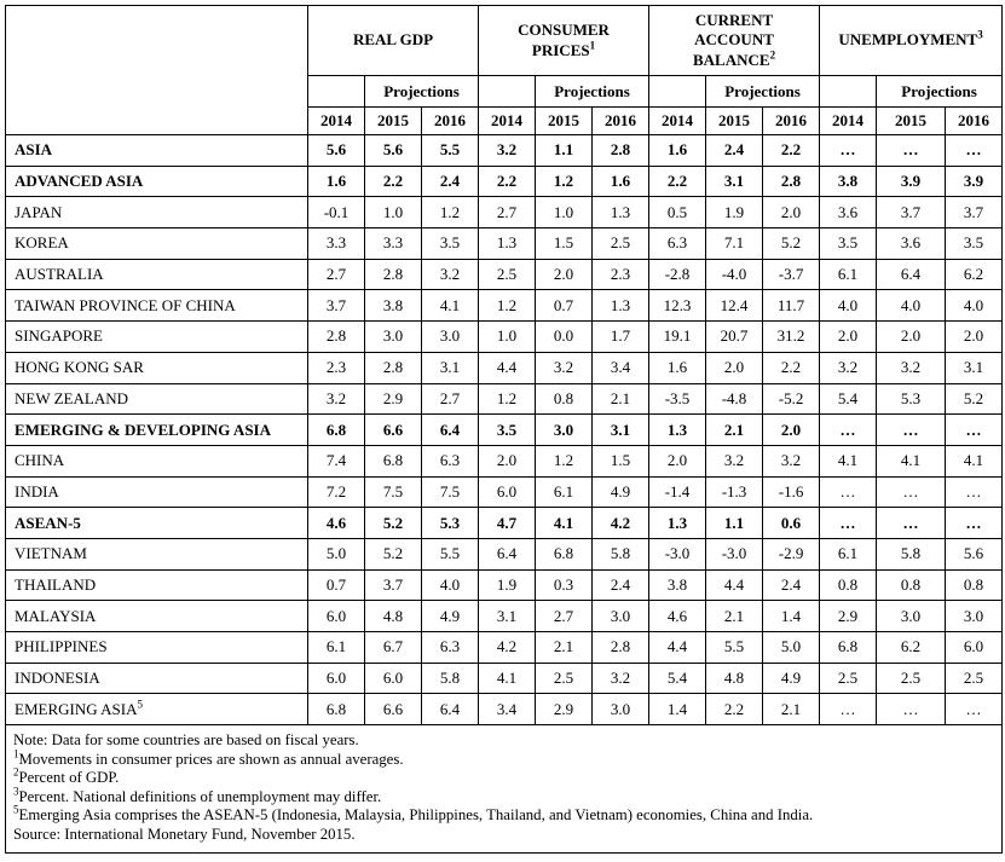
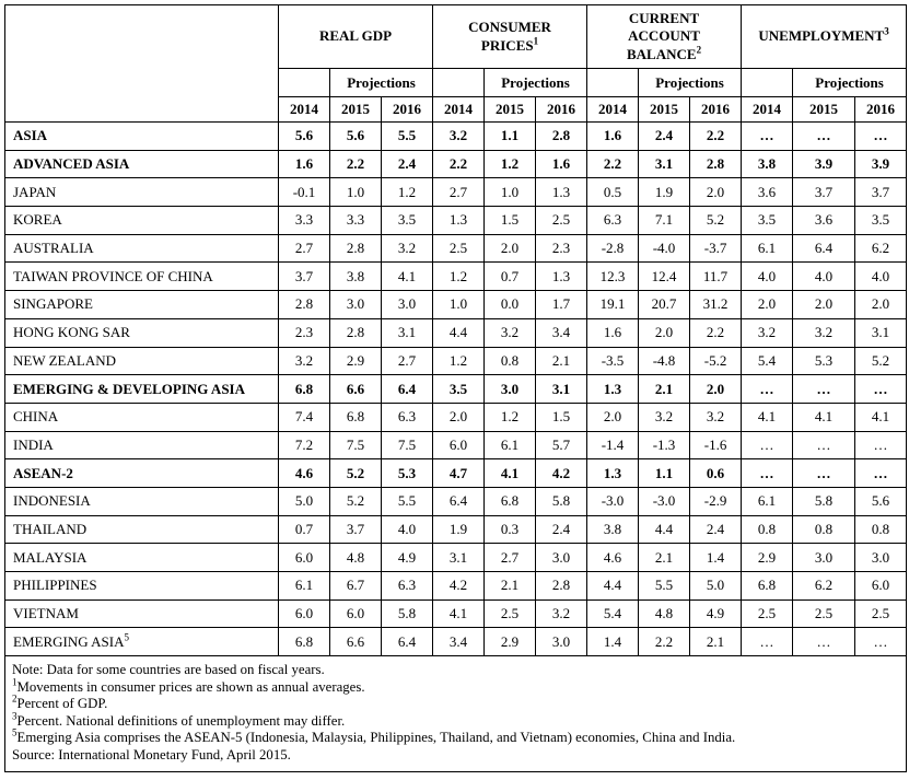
  	REAL GDP	CONSUMER PRICES1	CURRENT ACCOUNT BALANCE2	UNEMPLOYMENT3
  	Projections		Projections		Projections		Projections
  2014	2015	2016	2014	2015	2016	2014	2015	2016	2014	2015	2016
  ASIA	5.6	5.6	5.5	3.2	1.1	2.8	1.6	2.4	2.2	…	…	…
  ADVANCED ASIA	1.6	2.2	2.4	2.2	1.2	1.6	2.2	3.1	2.8	3.8	3.9	3.9
  JAPAN	-0.1	1.0	1.2	2.7	1.0	1.3	0.5	1.9	2.0	3.6	3.7	3.7
  KOREA	3.3	3.3	3.5	1.3	1.5	2.5	6.3	7.1	5.2	3.5	3.6	3.5
  AUSTRALIA	2.7	2.8	3.2	2.5	2.0	2.3	-2.8	-4.0	-3.7	6.1	6.4	6.2
  TAIWAN PROVINCE OF CHINA	3.7	3.8	4.1	1.2	0.7	1.3	12.3	12.4	11.7	4.0	4.0	4.0
  SINGAPORE	2.8	3.0	3.0	1.0	0.0	1.7	19.1	20.7	31.2	2.0	2.0	2.0
  HONG KONG SAR	2.3	2.8	3.1	4.4	3.2	3.4	1.6	2.0	2.2	3.2	3.2	3.1
  NEW ZEALAND	3.2	2.9	2.7	1.2	0.8	2.1	-3.5	-4.8	-5.2	5.4	5.3	5.2
  EMERGING & DEVELOPING ASIA	6.8	6.6	6.4	3.5	3.0	3.1	1.3	2.1	2.0	…	…	…
  CHINA	7.4	6.8	6.3	2.0	1.2	1.5	2.0	3.2	3.2	4.1	4.1	4.1
- INDIA	7.2	7.5	7.5	6.0	6.1	4.9	-1.4	-1.3	-1.6	…	…	…
+ INDIA	7.2	7.5	7.5	6.0	6.1	5.7	-1.4	-1.3	-1.6	…	…	…
- ASEAN-5	4.6	5.2	5.3	4.7	4.1	4.2	1.3	1.1	0.6	…	…	…
+ ASEAN-2	4.6	5.2	5.3	4.7	4.1	4.2	1.3	1.1	0.6	…	…	…
- VIETNAM	5.0	5.2	5.5	6.4	6.8	5.8	-3.0	-3.0	-2.9	6.1	5.8	5.6
+ INDONESIA	5.0	5.2	5.5	6.4	6.8	5.8	-3.0	-3.0	-2.9	6.1	5.8	5.6
  THAILAND	0.7	3.7	4.0	1.9	0.3	2.4	3.8	4.4	2.4	0.8	0.8	0.8
  MALAYSIA	6.0	4.8	4.9	3.1	2.7	3.0	4.6	2.1	1.4	2.9	3.0	3.0
  PHILIPPINES	6.1	6.7	6.3	4.2	2.1	2.8	4.4	5.5	5.0	6.8	6.2	6.0
- INDONESIA	6.0	6.0	5.8	4.1	2.5	3.2	5.4	4.8	4.9	2.5	2.5	2.5
+ VIETNAM	6.0	6.0	5.8	4.1	2.5	3.2	5.4	4.8	4.9	2.5	2.5	2.5
  EMERGING ASIA5	6.8	6.6	6.4	3.4	2.9	3.0	1.4	2.2	2.1	…	…	…
- Note: Data for some countries are based on fiscal years. 1Movements in consumer prices are shown as annual averages. 2Percent of GDP. 3Percent. National definitions of unemployment may differ. 5Emerging Asia comprises the ASEAN-5 (Indonesia, Malaysia, Philippines, Thailand, and Vietnam) economies, China and India. Source: International Monetary Fund, November 2015.
+ Note: Data for some countries are based on fiscal years. 1Movements in consumer prices are shown as annual averages. 2Percent of GDP. 3Percent. National definitions of unemployment may differ. 5Emerging Asia comprises the ASEAN-5 (Indonesia, Malaysia, Philippines, Thailand, and Vietnam) economies, China and India. Source: International Monetary Fund, April 2015.
